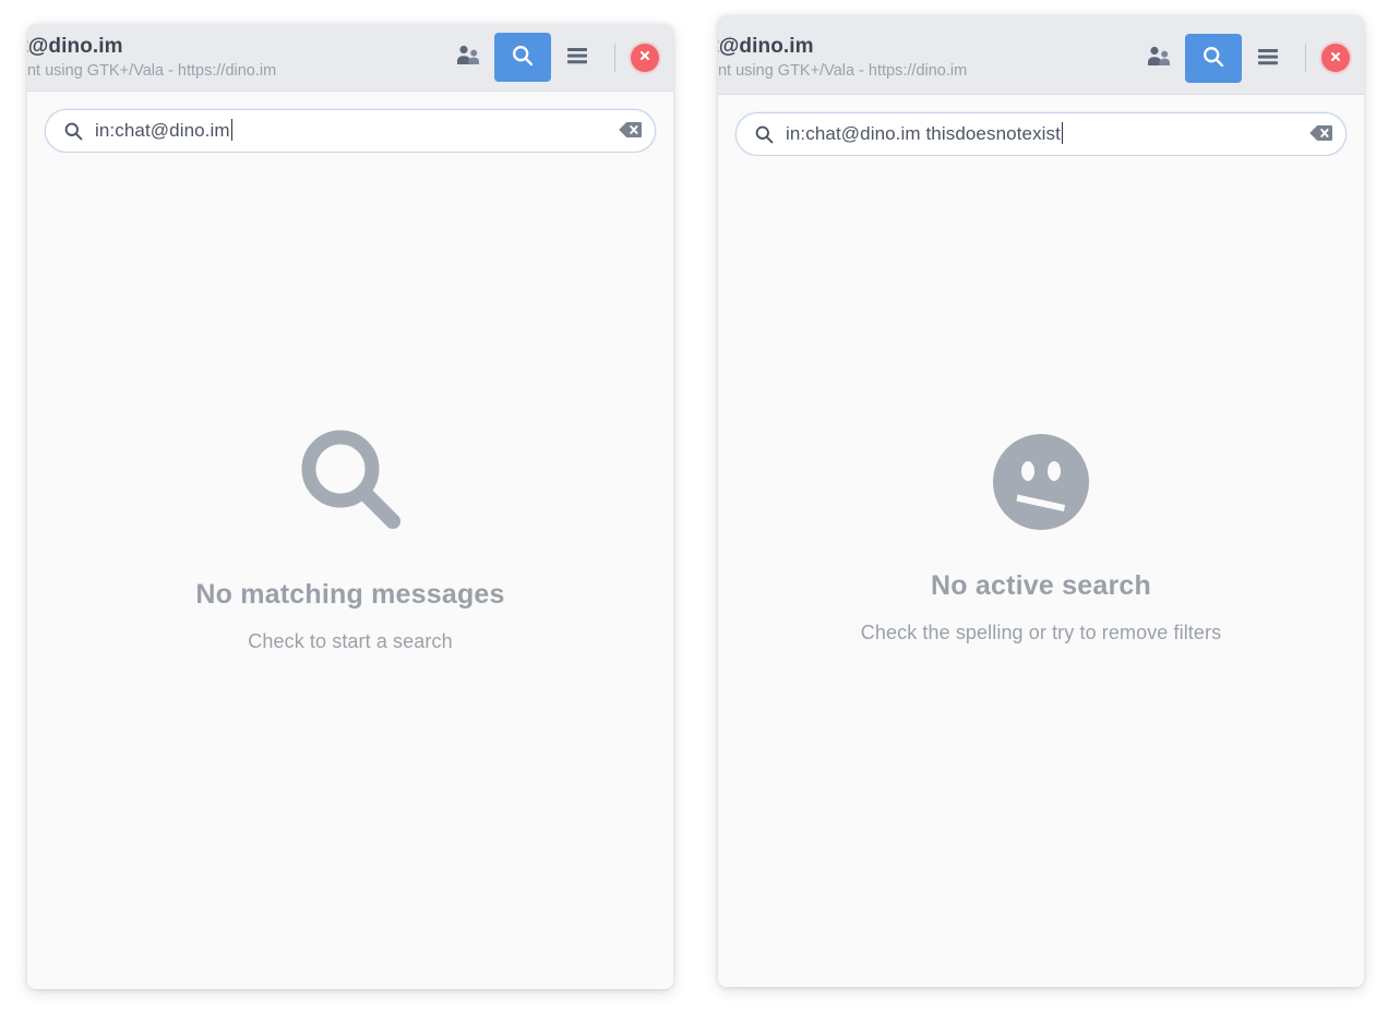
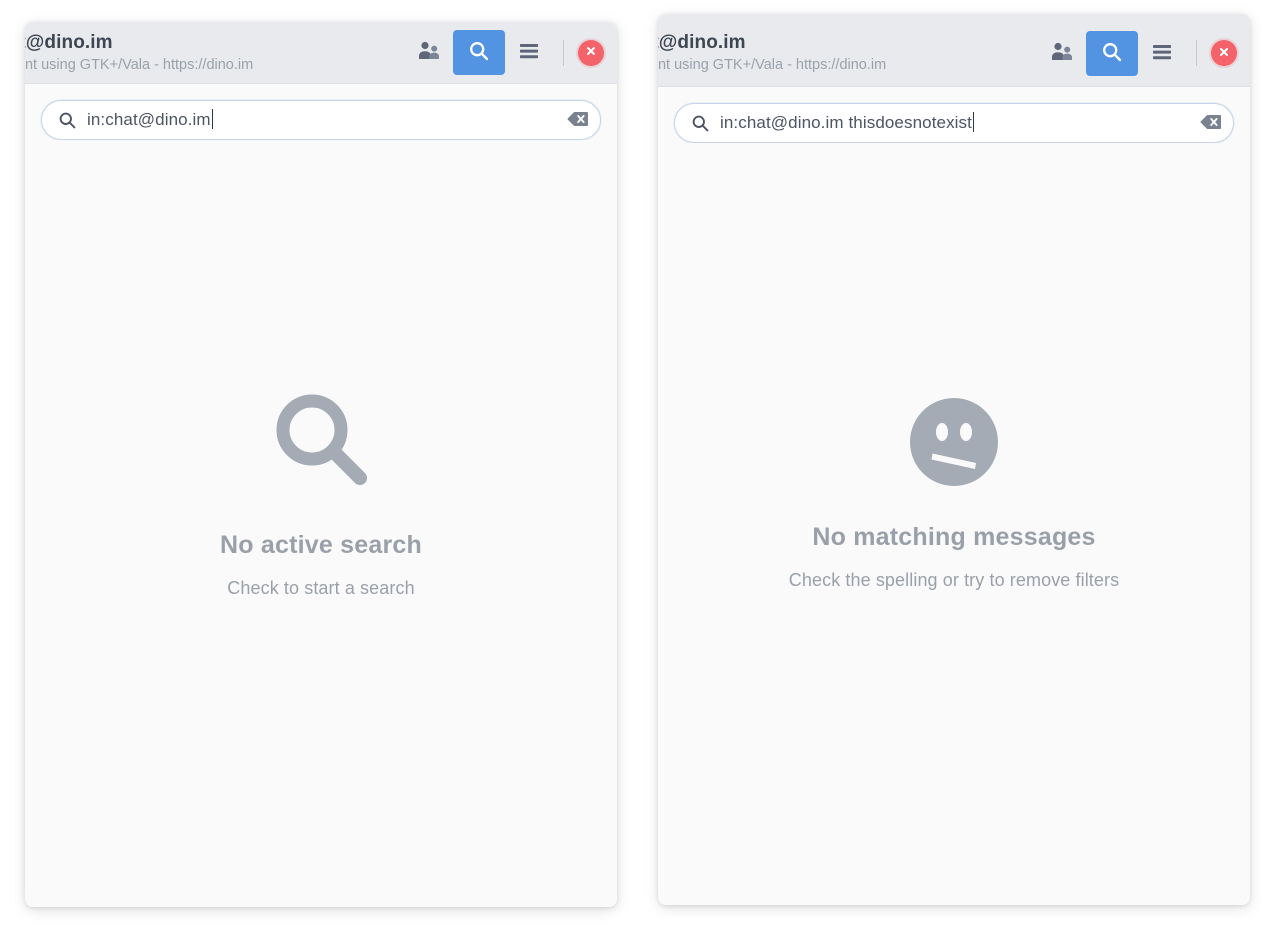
  @dino.im
  nt using GTK+/Vala - https://dino.im
  in:chat@dino.im
- No matching messages
+ No active search
  Check to start a search
  @dino.im
  nt using GTK+/Vala - https://dino.im
  in:chat@dino.im thisdoesnotexist
- No active search
+ No matching messages
  Check the spelling or try to remove filters
